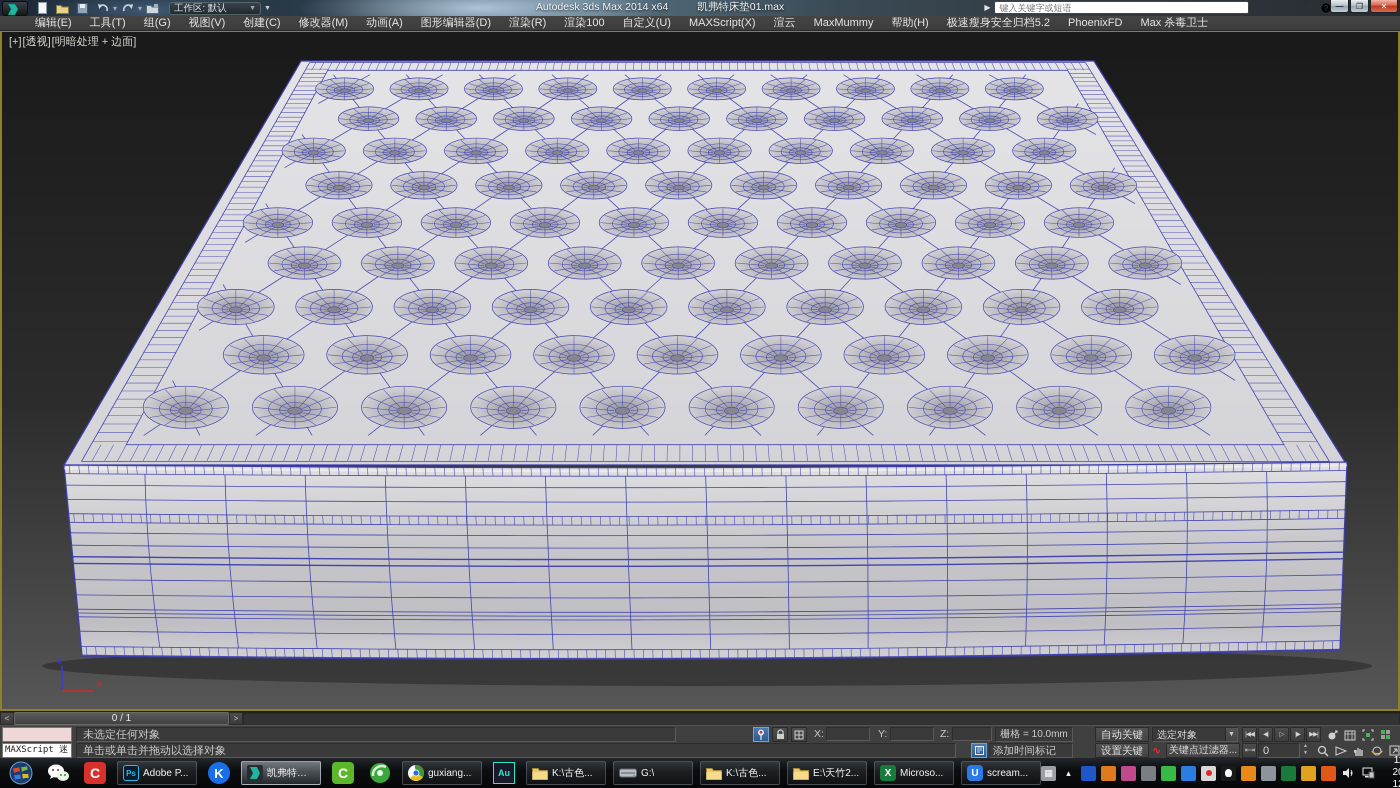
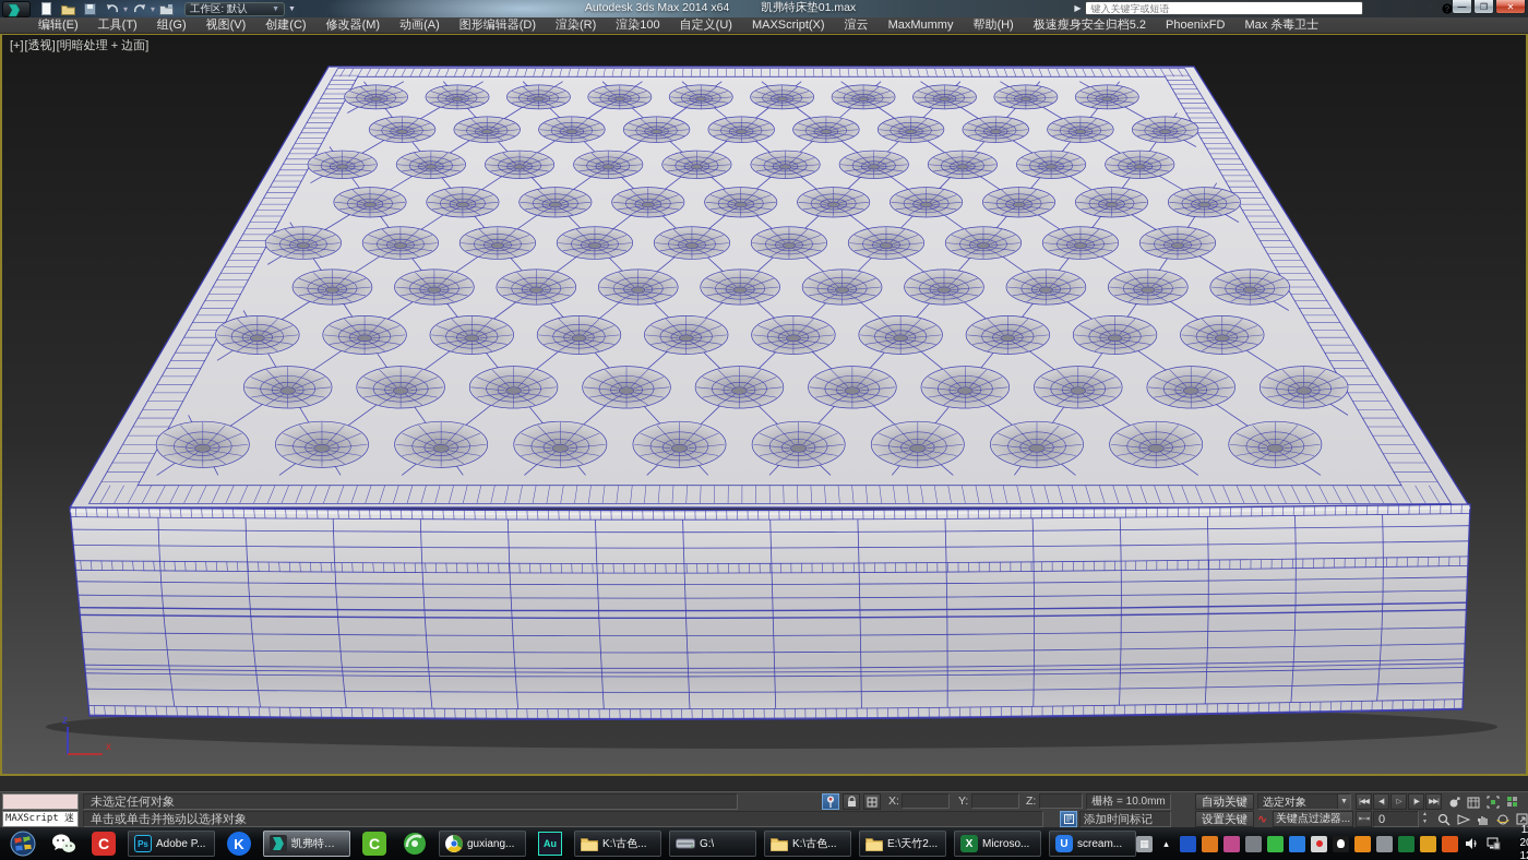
  ▾
  ▾
  工作区: 默认
  Autodesk 3ds Max 2014 x64 凯弗特床垫01.max
  ▶
  键入关键字或短语
  ?
  —
  ❐
  ✕
  编辑(E)
  工具(T)
  组(G)
  视图(V)
  创建(C)
  修改器(M)
  动画(A)
  图形编辑器(D)
  渲染(R)
  渲染100
  自定义(U)
  MAXScript(X)
  渲云
  MaxMummy
  帮助(H)
  极速瘦身安全归档5.2
  PhoenixFD
  Max 杀毒卫士
  z
  x
  [+][透视][明暗处理 + 边面]
- <
- 0 / 1
- >
  MAXScript 迷
  未选定任何对象
  单击或单击并拖动以选择对象
  X:
  Y:
  Z:
  栅格 = 10.0mm
  添加时间标记
  自动关键
  设置关键
  选定对象
  ∿
  关键点过滤器...
  0
  C
  Ps
  Adobe P...
  K
  凯弗特床...
  C
  guxiang...
  Au
  K:\古色...
  G:\
  K:\古色...
  E:\天竹2...
  X
  Microso...
  U
  scream...
  ▦
  ▴
